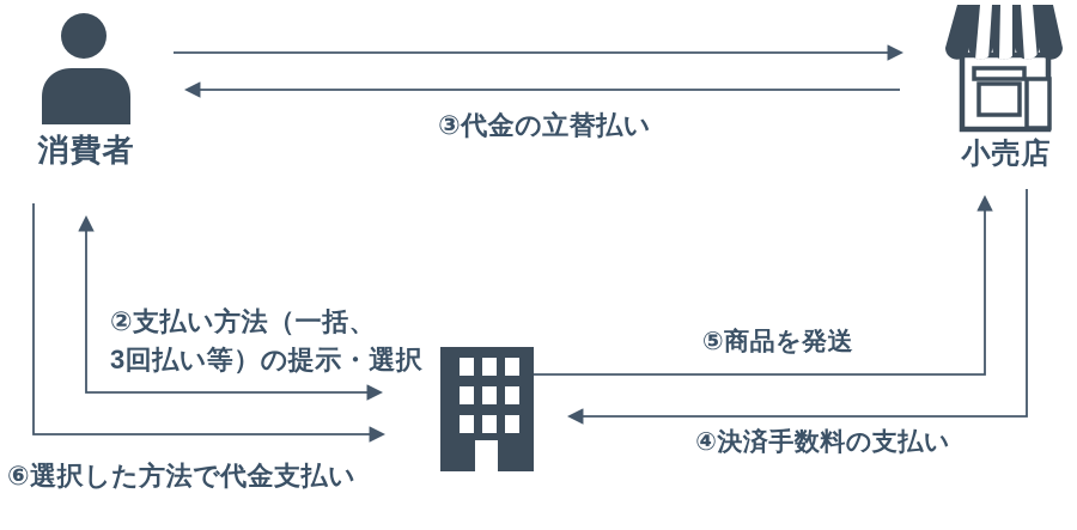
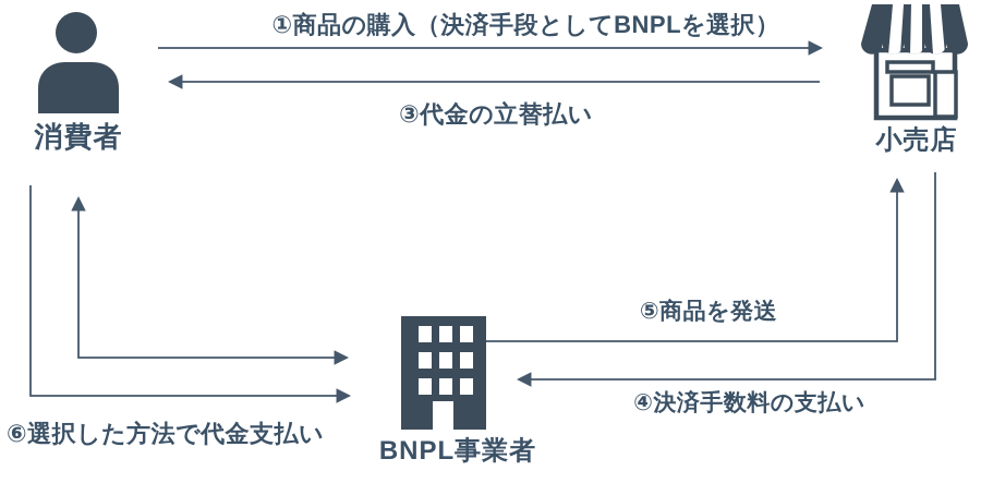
  消費者
  小売店
+ BNPL事業者
+ ①商品の購入（決済手段としてBNPLを選択）
  ③代金の立替払い
- ②支払い方法（一括、
- 3回払い等）の提示・選択
  ⑤商品を発送
  ④決済手数料の支払い
  ⑥選択した方法で代金支払い
